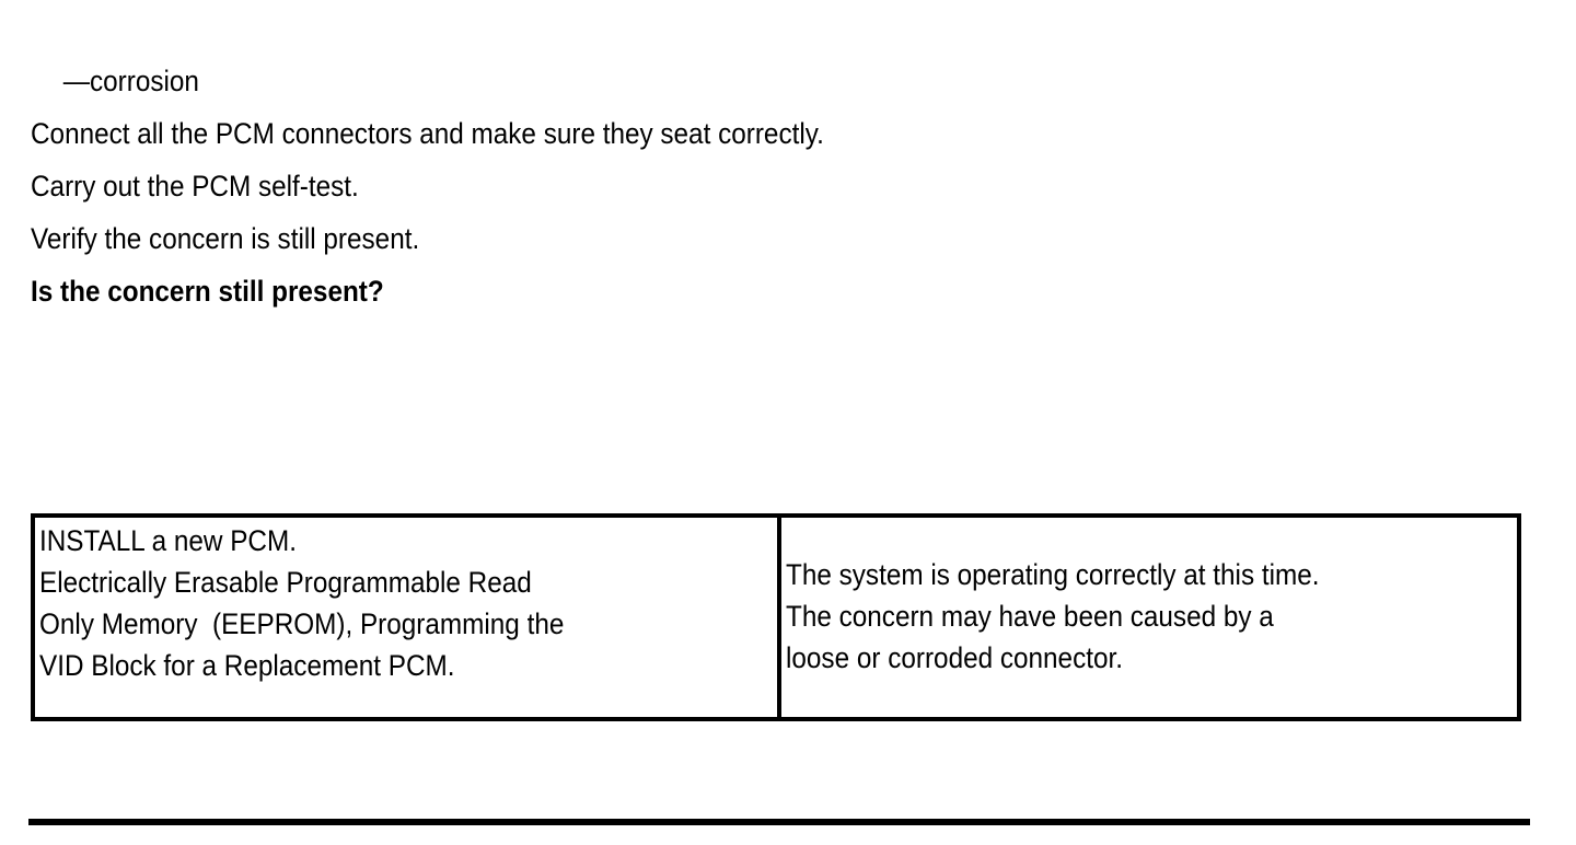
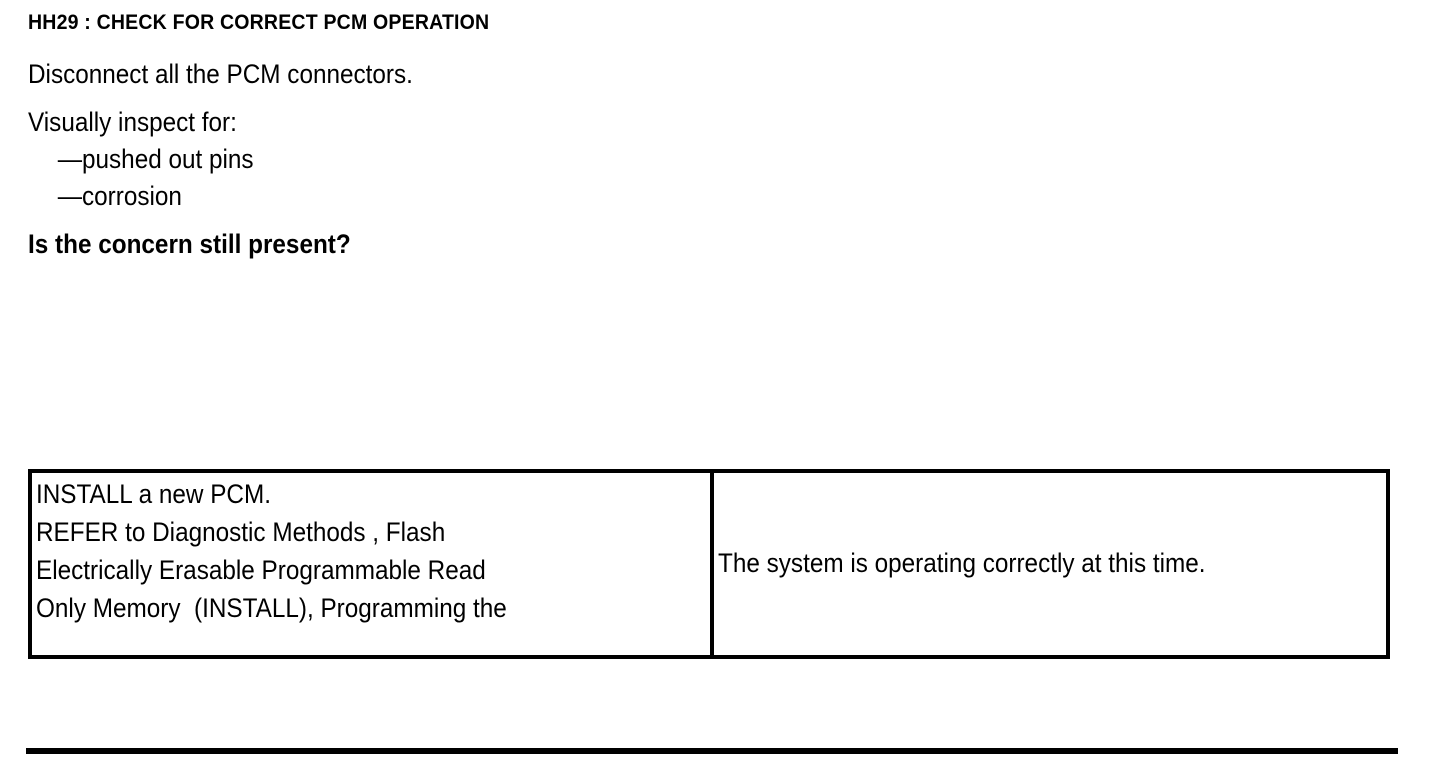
+ HH29 : CHECK FOR CORRECT PCM OPERATION
+ Disconnect all the PCM connectors.
+ Visually inspect for:
+ —pushed out pins
  —corrosion
- Connect all the PCM connectors and make sure they seat correctly.
- Carry out the PCM self-test.
- Verify the concern is still present.
  Is the concern still present?
  INSTALL a new PCM.
+ REFER to Diagnostic Methods , Flash
  Electrically Erasable Programmable Read
- Only Memory (EEPROM), Programming the
+ Only Memory (INSTALL), Programming the
- VID Block for a Replacement PCM.
  The system is operating correctly at this time.
- The concern may have been caused by a
- loose or corroded connector.
